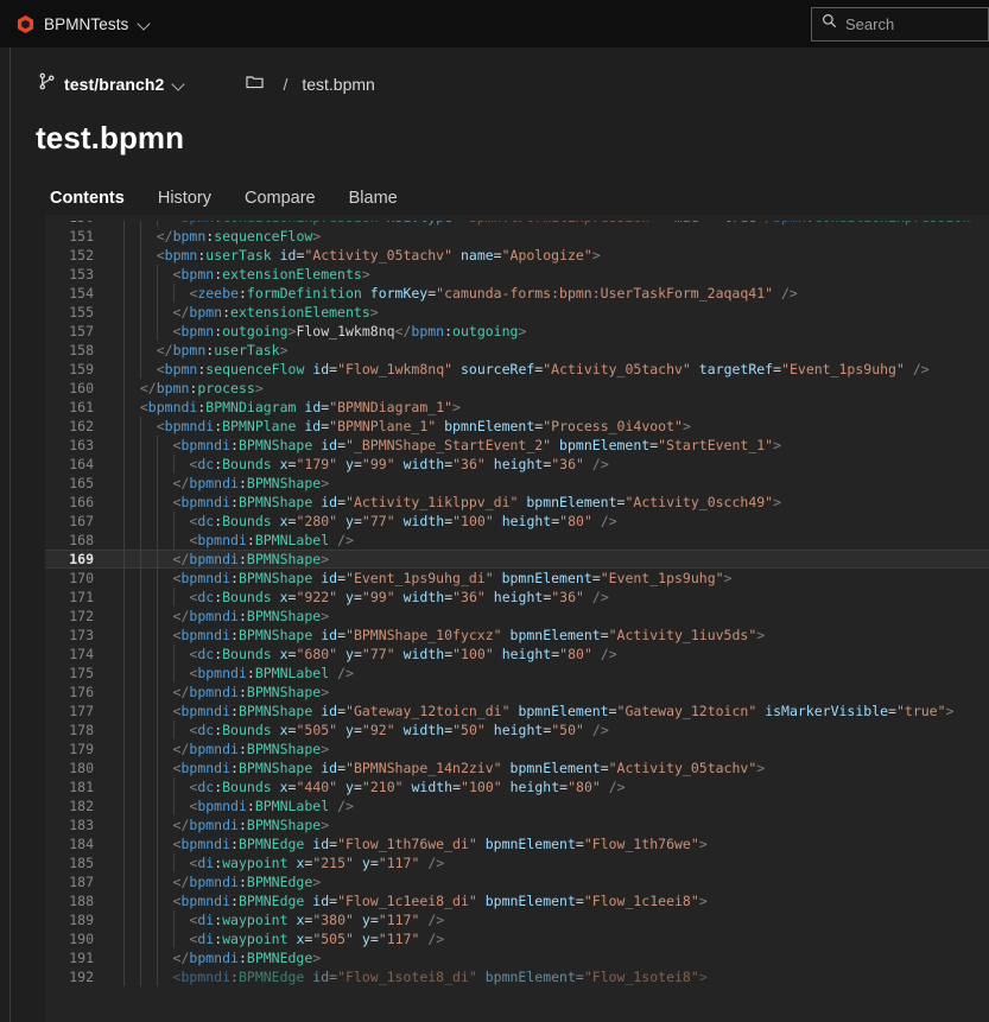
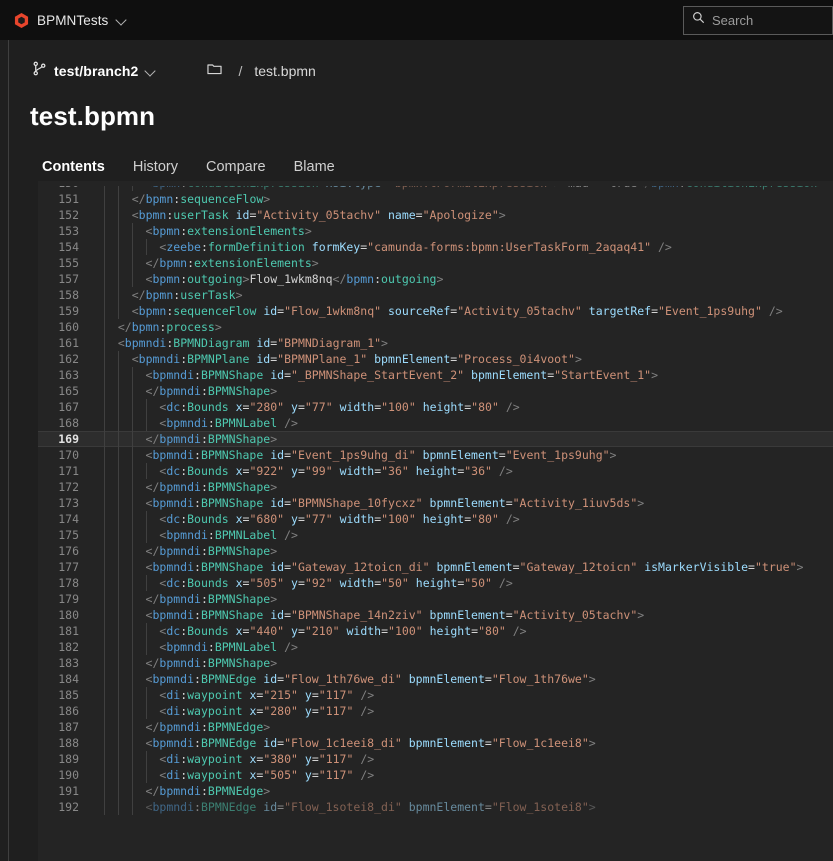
  BPMNTests
  Search
  test/branch2
  /
  test.bpmn
  test.bpmn
  Contents
  History
  Compare
  Blame
  151
  </bpmn:sequenceFlow>
  152
  <bpmn:userTask id="Activity_05tachv" name="Apologize">
  153
  <bpmn:extensionElements>
  154
  <zeebe:formDefinition formKey="camunda-forms:bpmn:UserTaskForm_2aqaq41" />
  155
  </bpmn:extensionElements>
  157
  <bpmn:outgoing>Flow_1wkm8nq</bpmn:outgoing>
  158
  </bpmn:userTask>
  159
  <bpmn:sequenceFlow id="Flow_1wkm8nq" sourceRef="Activity_05tachv" targetRef="Event_1ps9uhg" />
  160
  </bpmn:process>
  161
  <bpmndi:BPMNDiagram id="BPMNDiagram_1">
  162
  <bpmndi:BPMNPlane id="BPMNPlane_1" bpmnElement="Process_0i4voot">
  163
  <bpmndi:BPMNShape id="_BPMNShape_StartEvent_2" bpmnElement="StartEvent_1">
- 164
- <dc:Bounds x="179" y="99" width="36" height="36" />
  165
  </bpmndi:BPMNShape>
- 166
- <bpmndi:BPMNShape id="Activity_1iklppv_di" bpmnElement="Activity_0scch49">
  167
  <dc:Bounds x="280" y="77" width="100" height="80" />
  168
  <bpmndi:BPMNLabel />
  169
  </bpmndi:BPMNShape>
  170
  <bpmndi:BPMNShape id="Event_1ps9uhg_di" bpmnElement="Event_1ps9uhg">
  171
  <dc:Bounds x="922" y="99" width="36" height="36" />
  172
  </bpmndi:BPMNShape>
  173
  <bpmndi:BPMNShape id="BPMNShape_10fycxz" bpmnElement="Activity_1iuv5ds">
  174
  <dc:Bounds x="680" y="77" width="100" height="80" />
  175
  <bpmndi:BPMNLabel />
  176
  </bpmndi:BPMNShape>
  177
  <bpmndi:BPMNShape id="Gateway_12toicn_di" bpmnElement="Gateway_12toicn" isMarkerVisible="true">
  178
  <dc:Bounds x="505" y="92" width="50" height="50" />
  179
  </bpmndi:BPMNShape>
  180
  <bpmndi:BPMNShape id="BPMNShape_14n2ziv" bpmnElement="Activity_05tachv">
  181
  <dc:Bounds x="440" y="210" width="100" height="80" />
  182
  <bpmndi:BPMNLabel />
  183
  </bpmndi:BPMNShape>
  184
  <bpmndi:BPMNEdge id="Flow_1th76we_di" bpmnElement="Flow_1th76we">
  185
  <di:waypoint x="215" y="117" />
+ 186
+ <di:waypoint x="280" y="117" />
  187
  </bpmndi:BPMNEdge>
  188
  <bpmndi:BPMNEdge id="Flow_1c1eei8_di" bpmnElement="Flow_1c1eei8">
  189
  <di:waypoint x="380" y="117" />
  190
  <di:waypoint x="505" y="117" />
  191
  </bpmndi:BPMNEdge>
  192
  <bpmndi:BPMNEdge id="Flow_1sotei8_di" bpmnElement="Flow_1sotei8">
